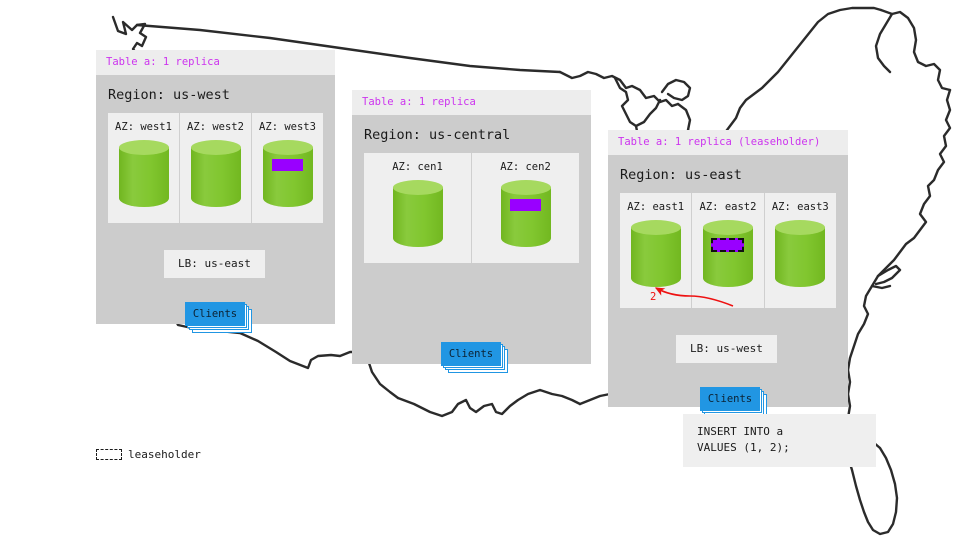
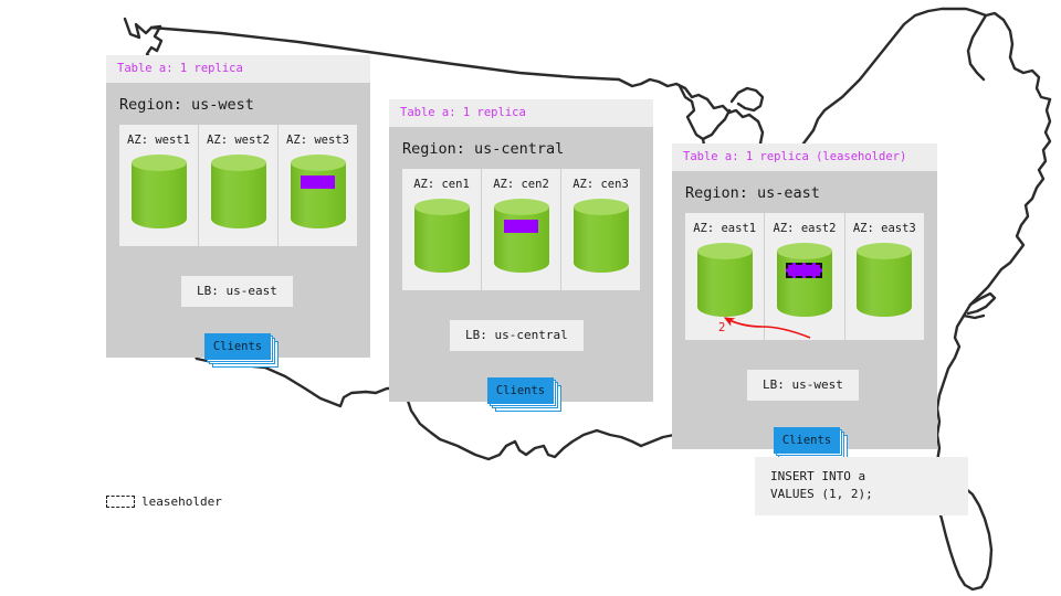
  Table a: 1 replica
  Region: us-west
  AZ: west1
  AZ: west2
  AZ: west3
  LB: us-east
  Clients
  Table a: 1 replica
  Region: us-central
  AZ: cen1
  AZ: cen2
+ AZ: cen3
+ LB: us-central
  Clients
  Table a: 1 replica (leaseholder)
  Region: us-east
  AZ: east1
  AZ: east2
  AZ: east3
  LB: us-west
  Clients
  INSERT INTO a
  VALUES (1, 2);
  2
  leaseholder
